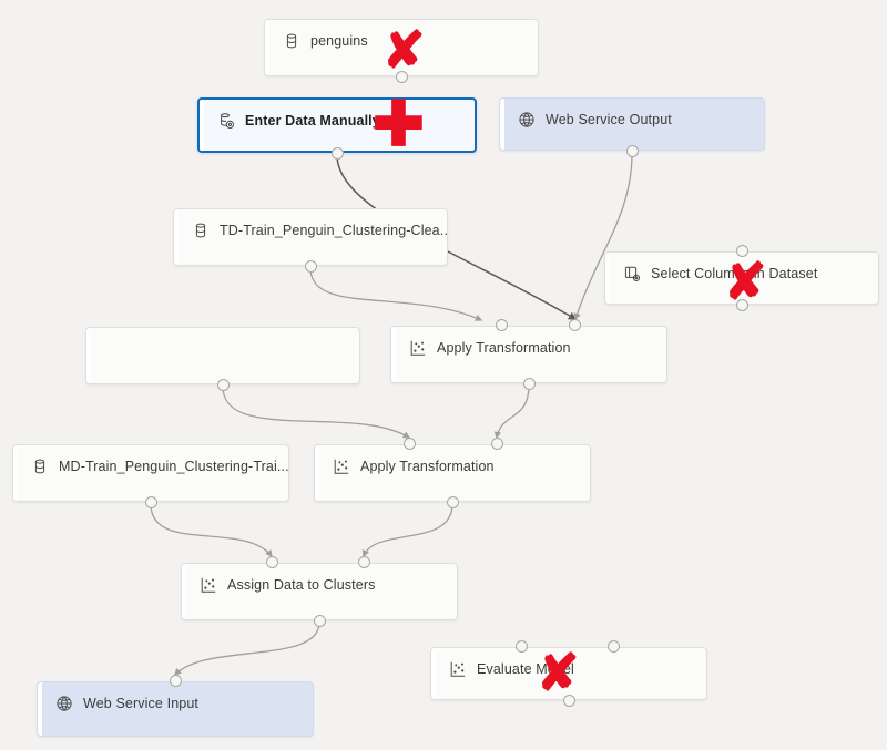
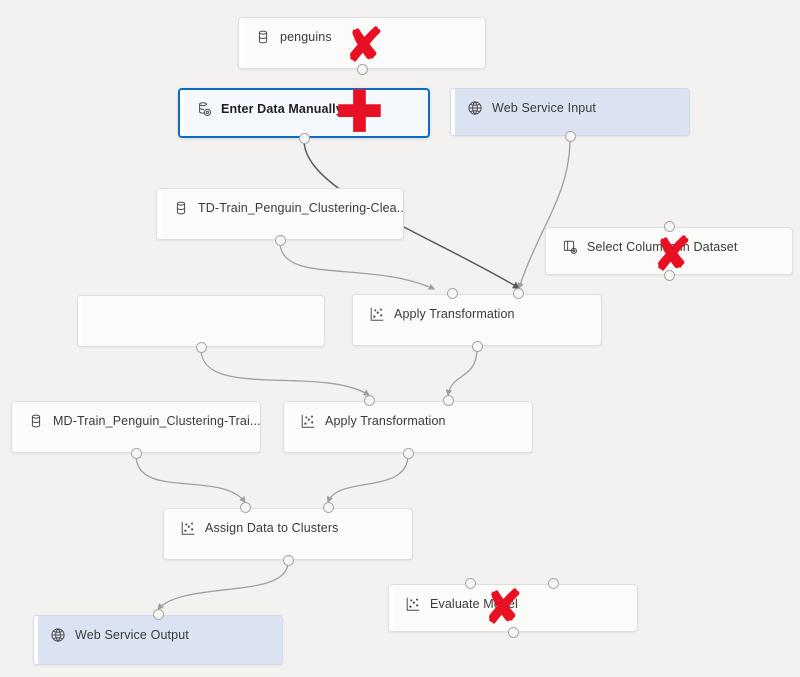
  penguins
  Enter Data Manually
- Web Service Output
+ Web Service Input
  TD-Train_Penguin_Clustering-Clea..
  Select Columns in Dataset
  Apply Transformation
  MD-Train_Penguin_Clustering-Trai...
  Apply Transformation
  Assign Data to Clusters
  Evaluate Model
- Web Service Input
+ Web Service Output
  ✘
  ✚
  ✘
  ✘
